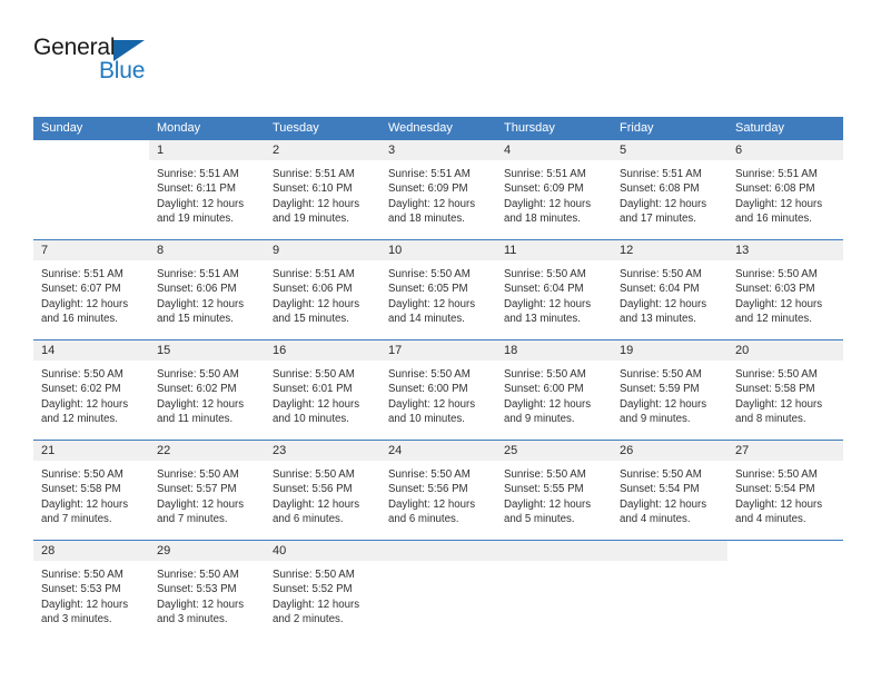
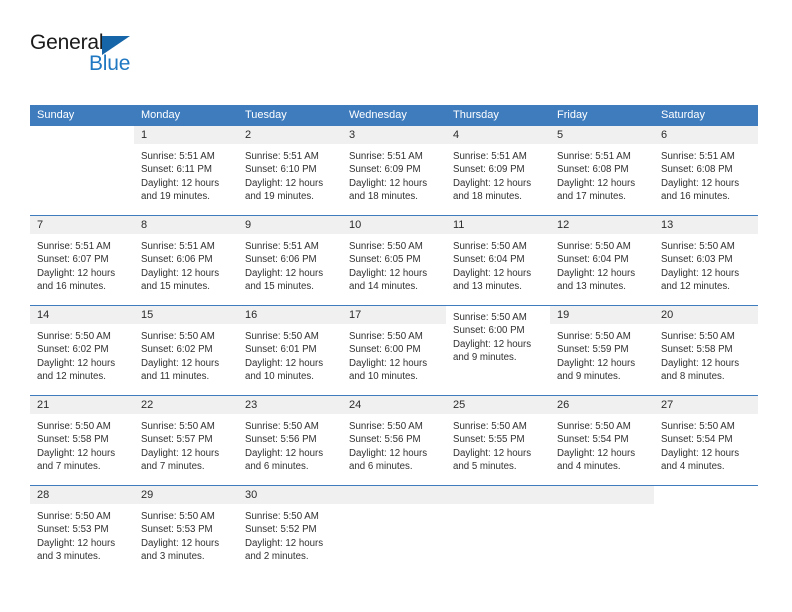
  General
  Blue
  Sunday
  Monday
  Tuesday
  Wednesday
  Thursday
  Friday
  Saturday
  1
  Sunrise: 5:51 AM
  Sunset: 6:11 PM
  Daylight: 12 hours
  and 19 minutes.
  2
  Sunrise: 5:51 AM
  Sunset: 6:10 PM
  Daylight: 12 hours
  and 19 minutes.
  3
  Sunrise: 5:51 AM
  Sunset: 6:09 PM
  Daylight: 12 hours
  and 18 minutes.
  4
  Sunrise: 5:51 AM
  Sunset: 6:09 PM
  Daylight: 12 hours
  and 18 minutes.
  5
  Sunrise: 5:51 AM
  Sunset: 6:08 PM
  Daylight: 12 hours
  and 17 minutes.
  6
  Sunrise: 5:51 AM
  Sunset: 6:08 PM
  Daylight: 12 hours
  and 16 minutes.
  7
  Sunrise: 5:51 AM
  Sunset: 6:07 PM
  Daylight: 12 hours
  and 16 minutes.
  8
  Sunrise: 5:51 AM
  Sunset: 6:06 PM
  Daylight: 12 hours
  and 15 minutes.
  9
  Sunrise: 5:51 AM
  Sunset: 6:06 PM
  Daylight: 12 hours
  and 15 minutes.
  10
  Sunrise: 5:50 AM
  Sunset: 6:05 PM
  Daylight: 12 hours
  and 14 minutes.
  11
  Sunrise: 5:50 AM
  Sunset: 6:04 PM
  Daylight: 12 hours
  and 13 minutes.
  12
  Sunrise: 5:50 AM
  Sunset: 6:04 PM
  Daylight: 12 hours
  and 13 minutes.
  13
  Sunrise: 5:50 AM
  Sunset: 6:03 PM
  Daylight: 12 hours
  and 12 minutes.
  14
  Sunrise: 5:50 AM
  Sunset: 6:02 PM
  Daylight: 12 hours
  and 12 minutes.
  15
  Sunrise: 5:50 AM
  Sunset: 6:02 PM
  Daylight: 12 hours
  and 11 minutes.
  16
  Sunrise: 5:50 AM
  Sunset: 6:01 PM
  Daylight: 12 hours
  and 10 minutes.
  17
  Sunrise: 5:50 AM
  Sunset: 6:00 PM
  Daylight: 12 hours
  and 10 minutes.
- 18
  Sunrise: 5:50 AM
  Sunset: 6:00 PM
  Daylight: 12 hours
  and 9 minutes.
  19
  Sunrise: 5:50 AM
  Sunset: 5:59 PM
  Daylight: 12 hours
  and 9 minutes.
  20
  Sunrise: 5:50 AM
  Sunset: 5:58 PM
  Daylight: 12 hours
  and 8 minutes.
  21
  Sunrise: 5:50 AM
  Sunset: 5:58 PM
  Daylight: 12 hours
  and 7 minutes.
  22
  Sunrise: 5:50 AM
  Sunset: 5:57 PM
  Daylight: 12 hours
  and 7 minutes.
  23
  Sunrise: 5:50 AM
  Sunset: 5:56 PM
  Daylight: 12 hours
  and 6 minutes.
  24
  Sunrise: 5:50 AM
  Sunset: 5:56 PM
  Daylight: 12 hours
  and 6 minutes.
  25
  Sunrise: 5:50 AM
  Sunset: 5:55 PM
  Daylight: 12 hours
  and 5 minutes.
  26
  Sunrise: 5:50 AM
  Sunset: 5:54 PM
  Daylight: 12 hours
  and 4 minutes.
  27
  Sunrise: 5:50 AM
  Sunset: 5:54 PM
  Daylight: 12 hours
  and 4 minutes.
  28
  Sunrise: 5:50 AM
  Sunset: 5:53 PM
  Daylight: 12 hours
  and 3 minutes.
  29
  Sunrise: 5:50 AM
  Sunset: 5:53 PM
  Daylight: 12 hours
  and 3 minutes.
- 40
+ 30
  Sunrise: 5:50 AM
  Sunset: 5:52 PM
  Daylight: 12 hours
  and 2 minutes.
